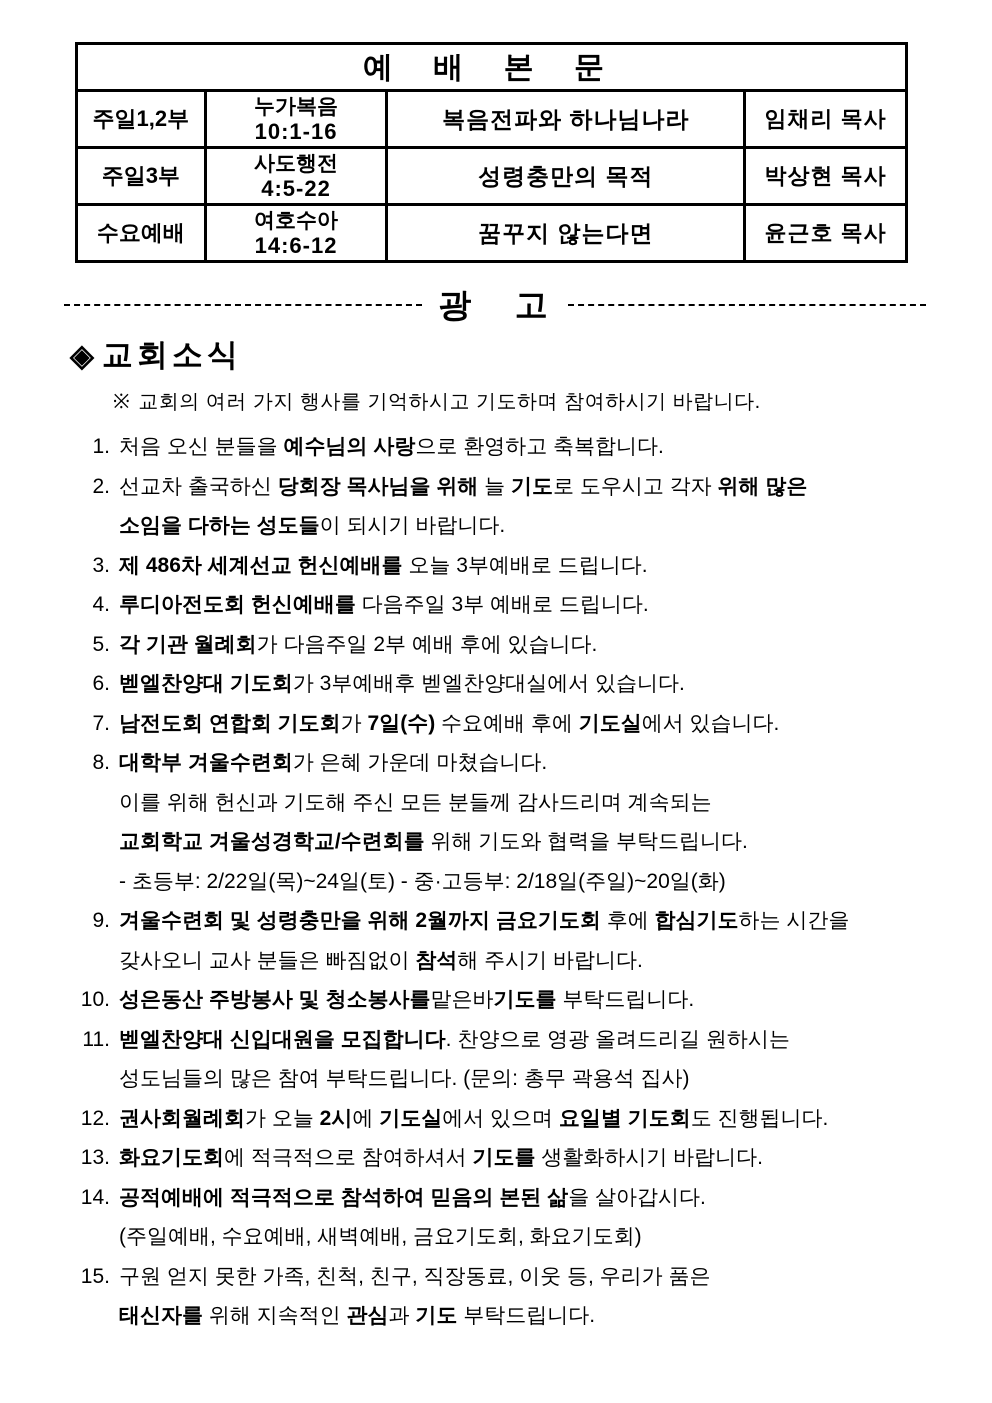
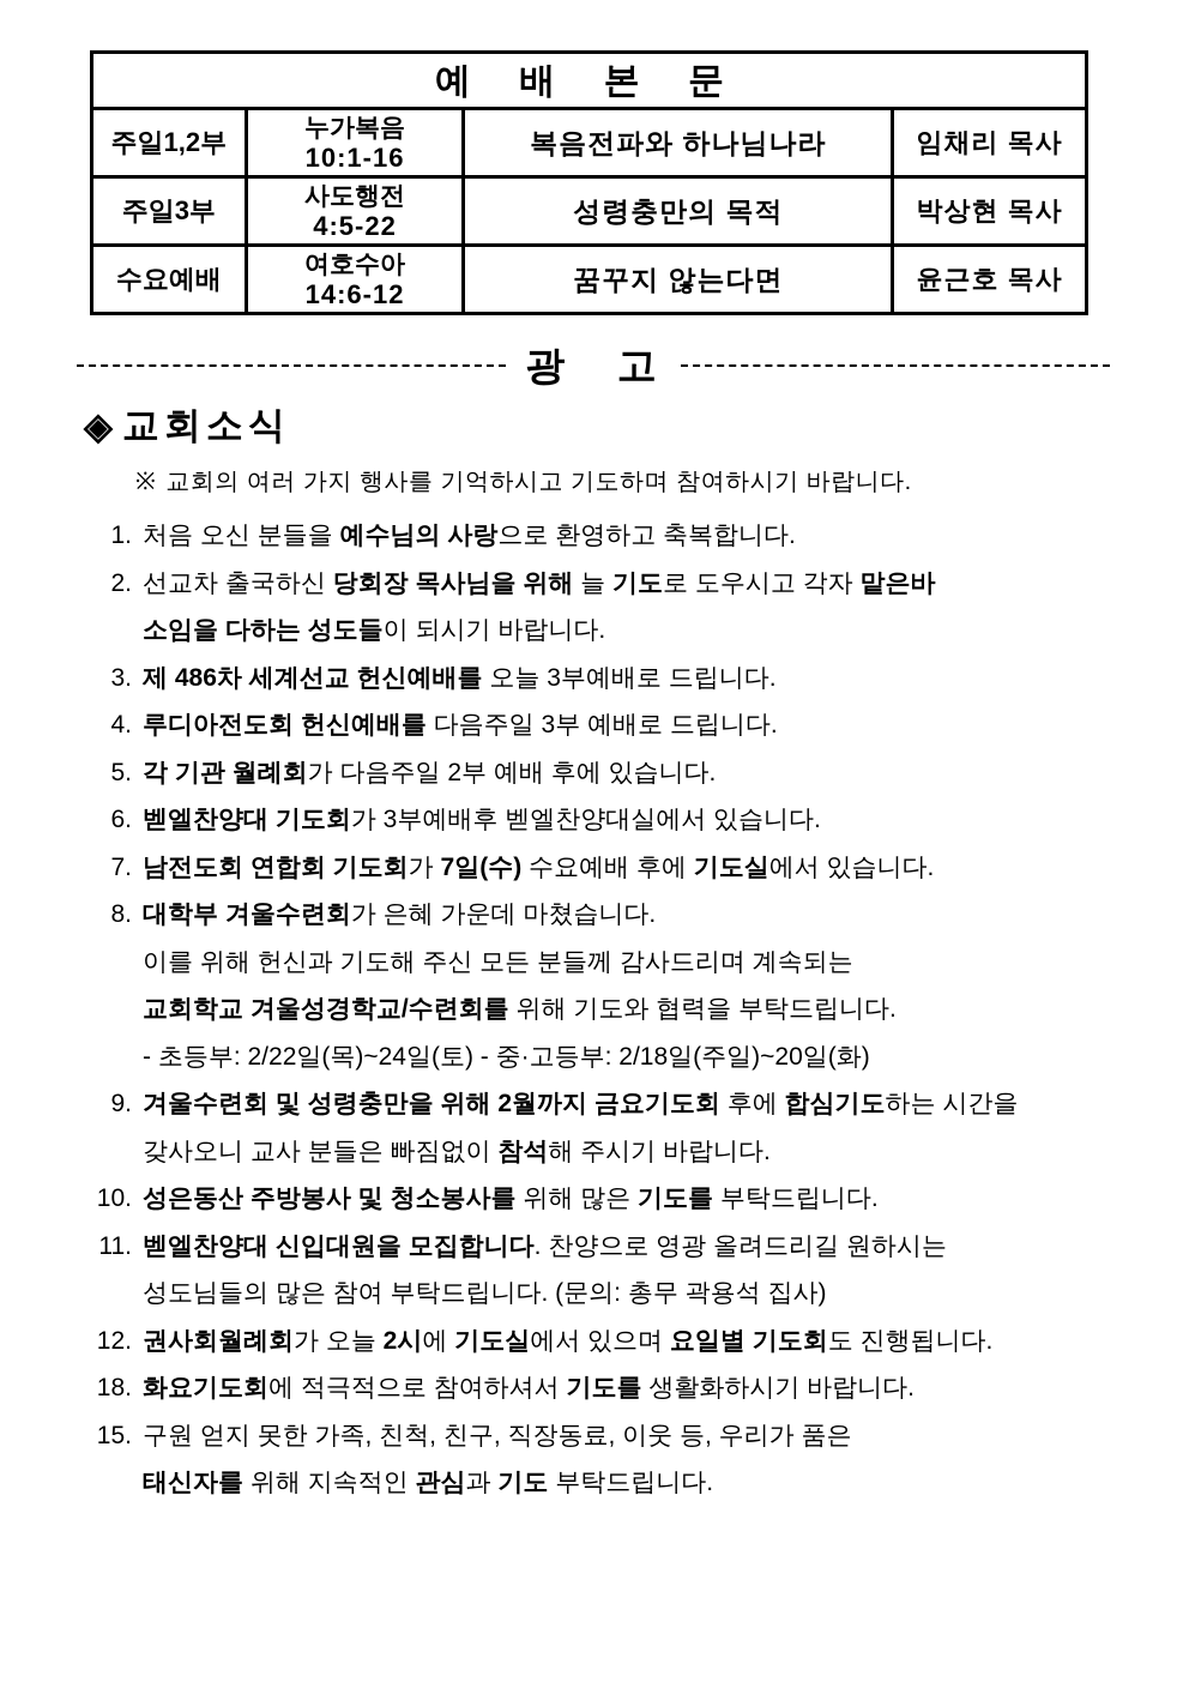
  예 배 본 문
  주일1,2부	누가복음10:1-16	복음전파와 하나님나라	임채리 목사
  주일3부	사도행전4:5-22	성령충만의 목적	박상현 목사
  수요예배	여호수아14:6-12	꿈꾸지 않는다면	윤근호 목사
  광 고
  ◈
  교회소식
  ※ 교회의 여러 가지 행사를 기억하시고 기도하며 참여하시기 바랍니다.
  1.
  처음 오신 분들을 예수님의 사랑으로 환영하고 축복합니다.
  2.
- 선교차 출국하신 당회장 목사님을 위해 늘 기도로 도우시고 각자 위해 많은
+ 선교차 출국하신 당회장 목사님을 위해 늘 기도로 도우시고 각자 맡은바
  소임을 다하는 성도들이 되시기 바랍니다.
  3.
  제 486차 세계선교 헌신예배를 오늘 3부예배로 드립니다.
  4.
  루디아전도회 헌신예배를 다음주일 3부 예배로 드립니다.
  5.
  각 기관 월례회가 다음주일 2부 예배 후에 있습니다.
  6.
  벧엘찬양대 기도회가 3부예배후 벧엘찬양대실에서 있습니다.
  7.
  남전도회 연합회 기도회가 7일(수) 수요예배 후에 기도실에서 있습니다.
  8.
  대학부 겨울수련회가 은혜 가운데 마쳤습니다.
  이를 위해 헌신과 기도해 주신 모든 분들께 감사드리며 계속되는
  교회학교 겨울성경학교/수련회를 위해 기도와 협력을 부탁드립니다.
  - 초등부: 2/22일(목)~24일(토) - 중·고등부: 2/18일(주일)~20일(화)
  9.
  겨울수련회 및 성령충만을 위해 2월까지 금요기도회 후에 합심기도하는 시간을
  갖사오니 교사 분들은 빠짐없이 참석해 주시기 바랍니다.
  10.
- 성은동산 주방봉사 및 청소봉사를맡은바기도를 부탁드립니다.
+ 성은동산 주방봉사 및 청소봉사를 위해 많은 기도를 부탁드립니다.
  11.
  벧엘찬양대 신입대원을 모집합니다. 찬양으로 영광 올려드리길 원하시는
  성도님들의 많은 참여 부탁드립니다. (문의: 총무 곽용석 집사)
  12.
  권사회월례회가 오늘 2시에 기도실에서 있으며 요일별 기도회도 진행됩니다.
- 13.
+ 18.
  화요기도회에 적극적으로 참여하셔서 기도를 생활화하시기 바랍니다.
- 14.
- 공적예배에 적극적으로 참석하여 믿음의 본된 삶을 살아갑시다.
- (주일예배, 수요예배, 새벽예배, 금요기도회, 화요기도회)
  15.
  구원 얻지 못한 가족, 친척, 친구, 직장동료, 이웃 등, 우리가 품은
  태신자를 위해 지속적인 관심과 기도 부탁드립니다.
